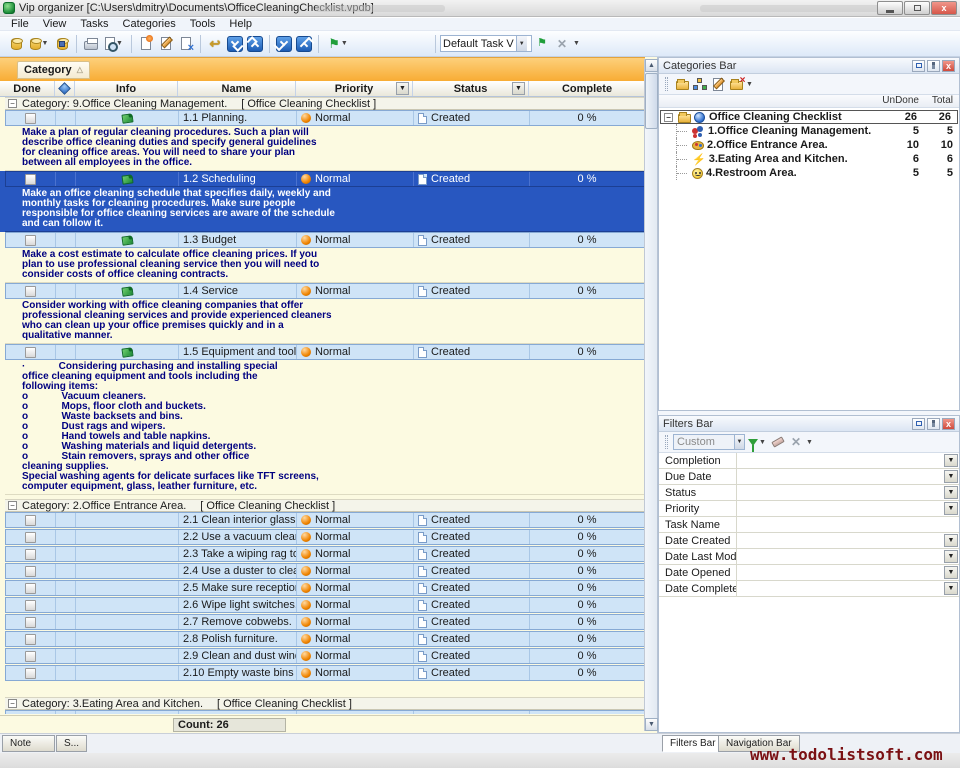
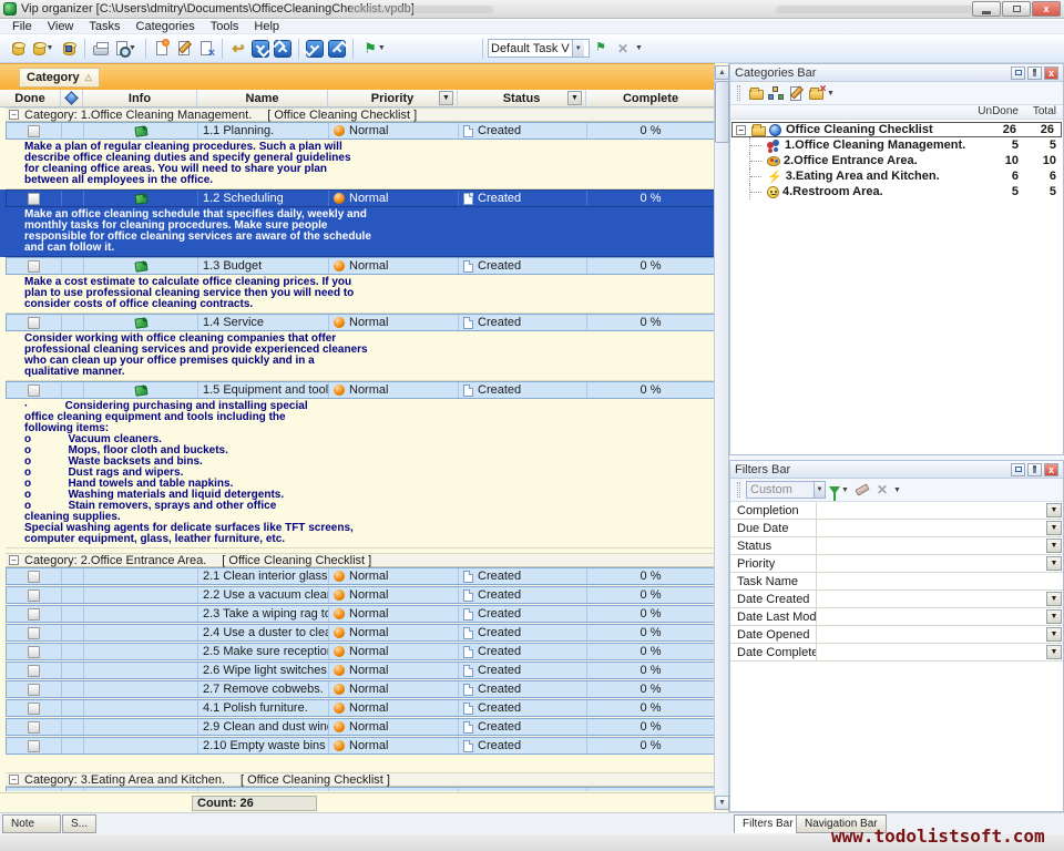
  Vip organizer [C:\Users\dmitry\Documents\OfficeCleaningChecklist.vpdb]
  x
  File
  View
  Tasks
  Categories
  Tools
  Help
  ↩
  ⚑
  Default Task V
  ⚑
  ✕
  Category
  △
  Done
  Info
  Name
  Priority
  Status
  Complete
  −
- Category: 9.Office Cleaning Management.
+ Category: 1.Office Cleaning Management.
  [ Office Cleaning Checklist ]
  1.1 Planning.
  Normal
  Created
  0 %
  Make a plan of regular cleaning procedures. Such a plan will
  describe office cleaning duties and specify general guidelines
  for cleaning office areas. You will need to share your plan
  between all employees in the office.
  1.2 Scheduling
  Normal
  Created
  0 %
  Make an office cleaning schedule that specifies daily, weekly and
  monthly tasks for cleaning procedures. Make sure people
  responsible for office cleaning services are aware of the schedule
  and can follow it.
  1.3 Budget
  Normal
  Created
  0 %
  Make a cost estimate to calculate office cleaning prices. If you
  plan to use professional cleaning service then you will need to
  consider costs of office cleaning contracts.
  1.4 Service
  Normal
  Created
  0 %
  Consider working with office cleaning companies that offer
  professional cleaning services and provide experienced cleaners
  who can clean up your office premises quickly and in a
  qualitative manner.
  1.5 Equipment and tool
  Normal
  Created
  0 %
  · Considering purchasing and installing special
  office cleaning equipment and tools including the
  following items:
  o Vacuum cleaners.
  o Mops, floor cloth and buckets.
  o Waste backsets and bins.
  o Dust rags and wipers.
  o Hand towels and table napkins.
  o Washing materials and liquid detergents.
  o Stain removers, sprays and other office
  cleaning supplies.
  Special washing agents for delicate surfaces like TFT screens,
  computer equipment, glass, leather furniture, etc.
  −
  Category: 2.Office Entrance Area.
  [ Office Cleaning Checklist ]
  2.1 Clean interior glass
  Normal
  Created
  0 %
  2.2 Use a vacuum clea
  Normal
  Created
  0 %
  2.3 Take a wiping rag to
  Normal
  Created
  0 %
  2.4 Use a duster to clea
  Normal
  Created
  0 %
  2.5 Make sure receptio
  Normal
  Created
  0 %
  2.6 Wipe light switches,
  Normal
  Created
  0 %
  2.7 Remove cobwebs.
  Normal
  Created
  0 %
- 2.8 Polish furniture.
+ 4.1 Polish furniture.
  Normal
  Created
  0 %
  2.9 Clean and dust win
  Normal
  Created
  0 %
  2.10 Empty waste bins
  Normal
  Created
  0 %
  −
  Category: 3.Eating Area and Kitchen.
  [ Office Cleaning Checklist ]
  Count: 26
  Categories Bar
  x
  UnDone
  Total
  −
  Office Cleaning Checklist
  26
  26
  1.Office Cleaning Management.
  5
  5
  2.Office Entrance Area.
  10
  10
  ⚡
  3.Eating Area and Kitchen.
  6
  6
  4.Restroom Area.
  5
  5
  Filters Bar
  x
  Custom
  ✕
  Completion
  Due Date
  Status
  Priority
  Task Name
  Date Created
  Date Opened
  Date Complete
  Note
  S...
  Filters Bar
  Navigation Bar
  www.todolistsoft.com
